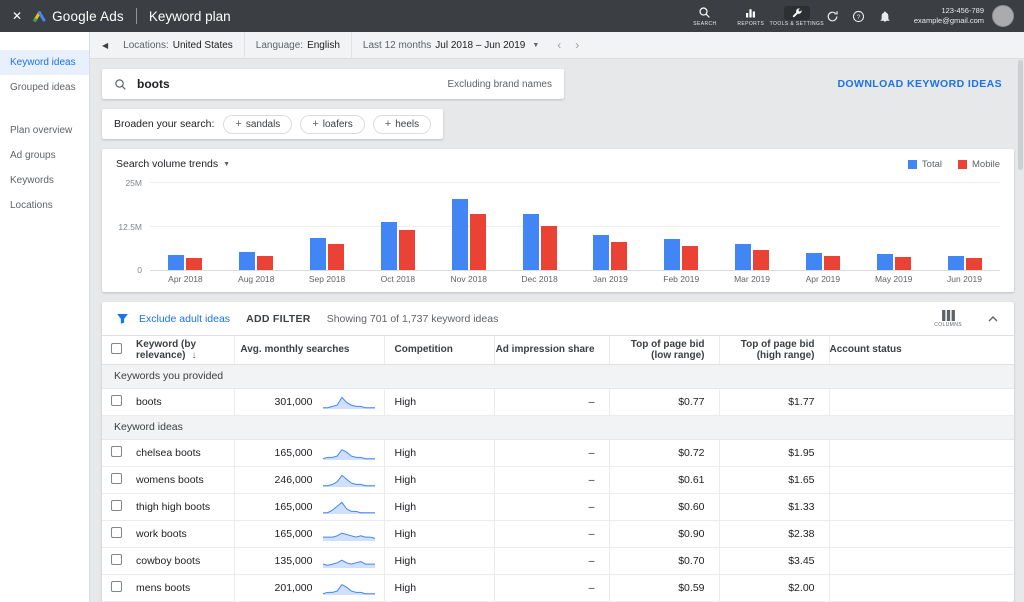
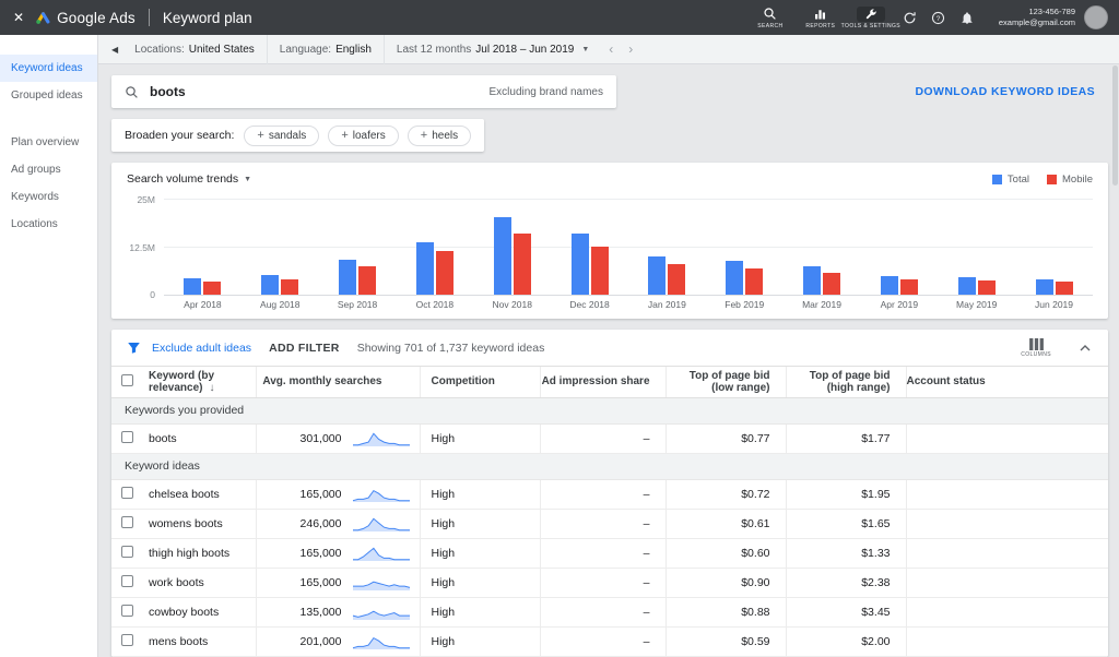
  ✕
  Google Ads
  Keyword plan
  123-456-789
  example@gmail.com
  Keyword ideas
  Grouped ideas
  Plan overview
  Ad groups
  Keywords
  Locations
  ◀
  Locations:
  United States
  Language:
  English
  Last 12 months
  Jul 2018 – Jun 2019
  ‹
  ›
  boots
  Excluding brand names
  DOWNLOAD KEYWORD IDEAS
  Broaden your search:
  +
  sandals
  +
  loafers
  +
  heels
  Search volume trends
  Total
  Mobile
  25M
  12.5M
  0
  Apr 2018
  Aug 2018
  Sep 2018
  Oct 2018
  Nov 2018
  Dec 2018
  Jan 2019
  Feb 2019
  Mar 2019
  Apr 2019
  May 2019
  Jun 2019
  Exclude adult ideas
  ADD FILTER
  Showing 701 of 1,737 keyword ideas
  	Keyword (by relevance) ↓	Avg. monthly searches	Competition	Ad impression share	Top of page bid (low range)	Top of page bid (high range)	Account status
  Keywords you provided
  	boots	301,000	High	–	$0.77	$1.77
  Keyword ideas
  	chelsea boots	165,000	High	–	$0.72	$1.95
  	womens boots	246,000	High	–	$0.61	$1.65
  	thigh high boots	165,000	High	–	$0.60	$1.33
  	work boots	165,000	High	–	$0.90	$2.38
- 	cowboy boots	135,000	High	–	$0.70	$3.45
+ 	cowboy boots	135,000	High	–	$0.88	$3.45
  	mens boots	201,000	High	–	$0.59	$2.00
